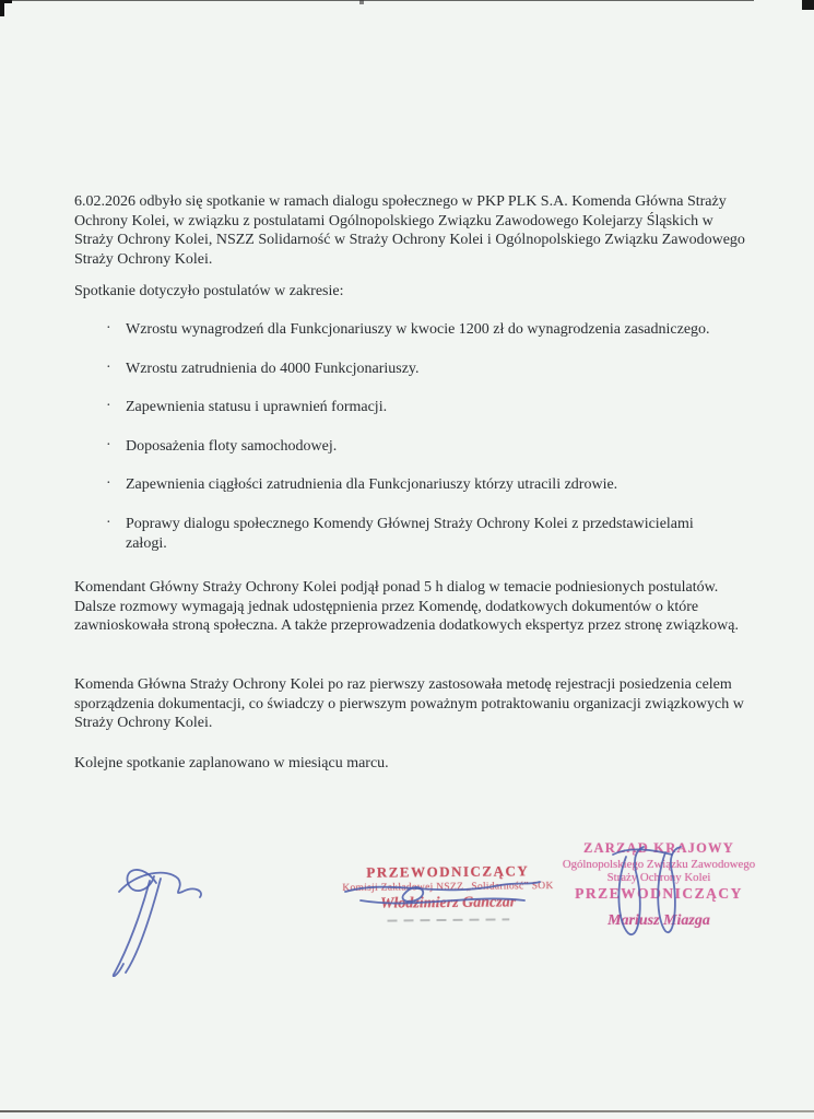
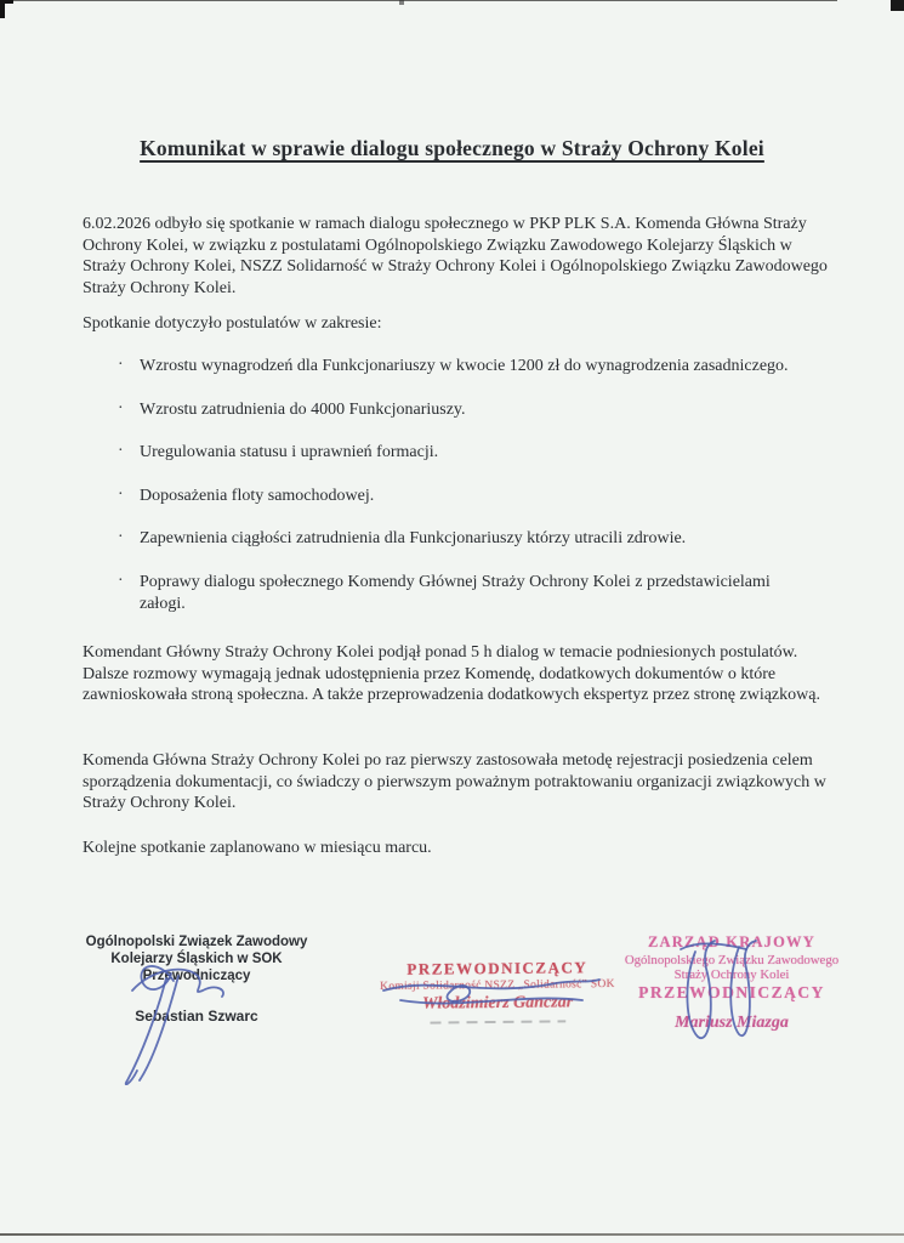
+ Komunikat w sprawie dialogu społecznego w Straży Ochrony Kolei
  6.02.2026 odbyło się spotkanie w ramach dialogu społecznego w PKP PLK S.A. Komenda Główna Straży Ochrony Kolei, w związku z postulatami Ogólnopolskiego Związku Zawodowego Kolejarzy Śląskich w Straży Ochrony Kolei, NSZZ Solidarność w Straży Ochrony Kolei i Ogólnopolskiego Związku Zawodowego Straży Ochrony Kolei.
  Spotkanie dotyczyło postulatów w zakresie:
  ·
  Wzrostu wynagrodzeń dla Funkcjonariuszy w kwocie 1200 zł do wynagrodzenia zasadniczego.
  ·
  Wzrostu zatrudnienia do 4000 Funkcjonariuszy.
  ·
- Zapewnienia statusu i uprawnień formacji.
+ Uregulowania statusu i uprawnień formacji.
  ·
  Doposażenia floty samochodowej.
  ·
  Zapewnienia ciągłości zatrudnienia dla Funkcjonariuszy którzy utracili zdrowie.
  ·
  Poprawy dialogu społecznego Komendy Głównej Straży Ochrony Kolei z przedstawicielami załogi.
  Komendant Główny Straży Ochrony Kolei podjął ponad 5 h dialog w temacie podniesionych postulatów. Dalsze rozmowy wymagają jednak udostępnienia przez Komendę, dodatkowych dokumentów o które zawnioskowała stroną społeczna. A także przeprowadzenia dodatkowych ekspertyz przez stronę związkową.
  Komenda Główna Straży Ochrony Kolei po raz pierwszy zastosowała metodę rejestracji posiedzenia celem sporządzenia dokumentacji, co świadczy o pierwszym poważnym potraktowaniu organizacji związkowych w Straży Ochrony Kolei.
  Kolejne spotkanie zaplanowano w miesiącu marcu.
+ Ogólnopolski Związek Zawodowy
+ Kolejarzy Śląskich w SOK
+ Przewodniczący
+ Sebastian Szwarc
  PRZEWODNICZĄCY
- Komisji Zakładowej NSZZ „Solidarność” SOK
+ Komisji Solidarność NSZZ „Solidarność” SOK
  Włodzimierz Ganczar
  ZARZĄD KRAJOWY
  Ogólnopolskiego Związku Zawodowego
  Straży Ochrony Kolei
  PRZEWODNICZĄCY
  Mariusz Miazga
